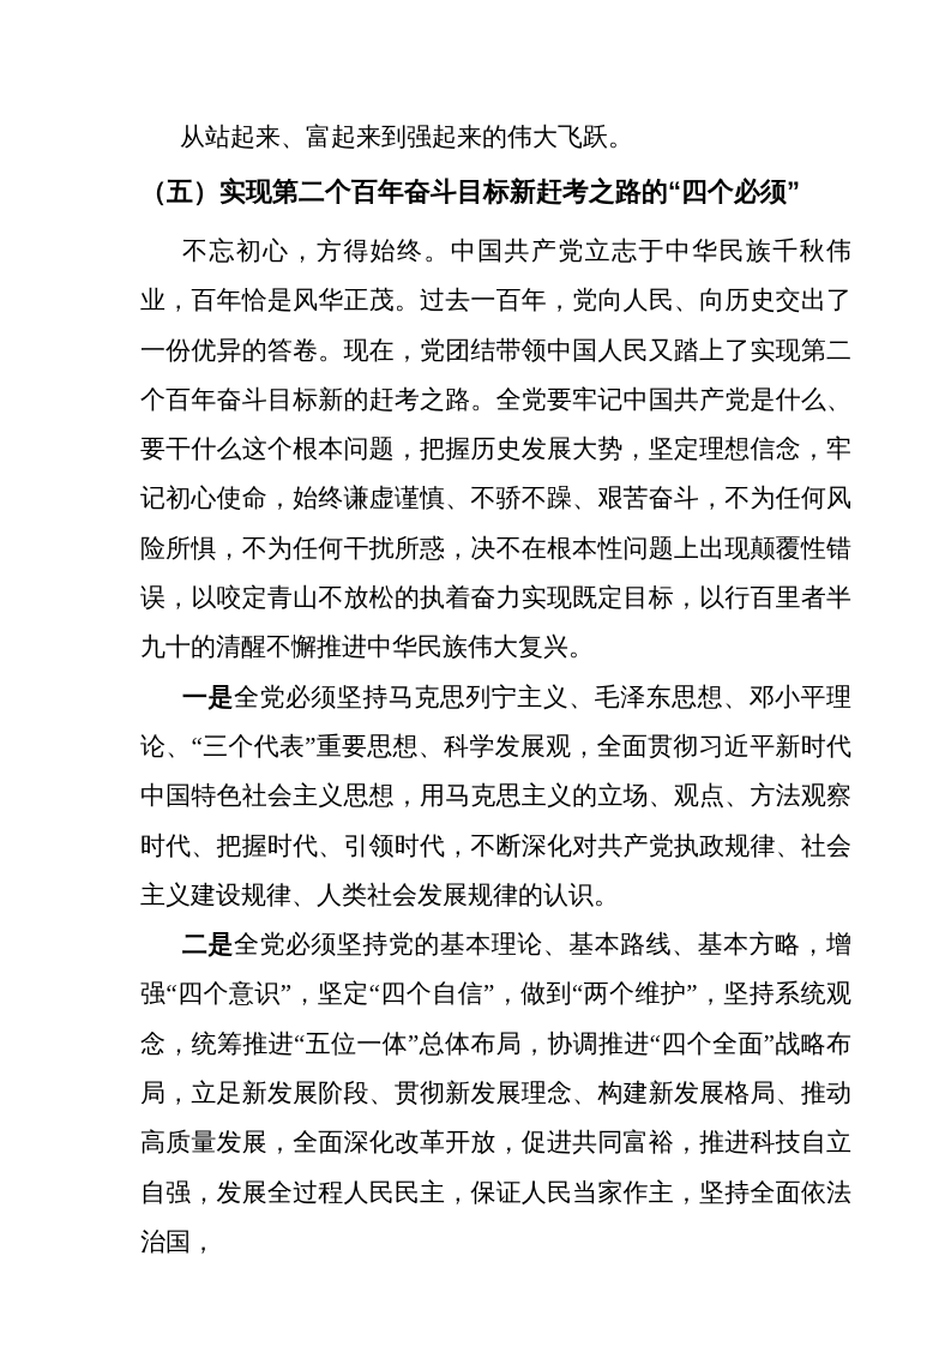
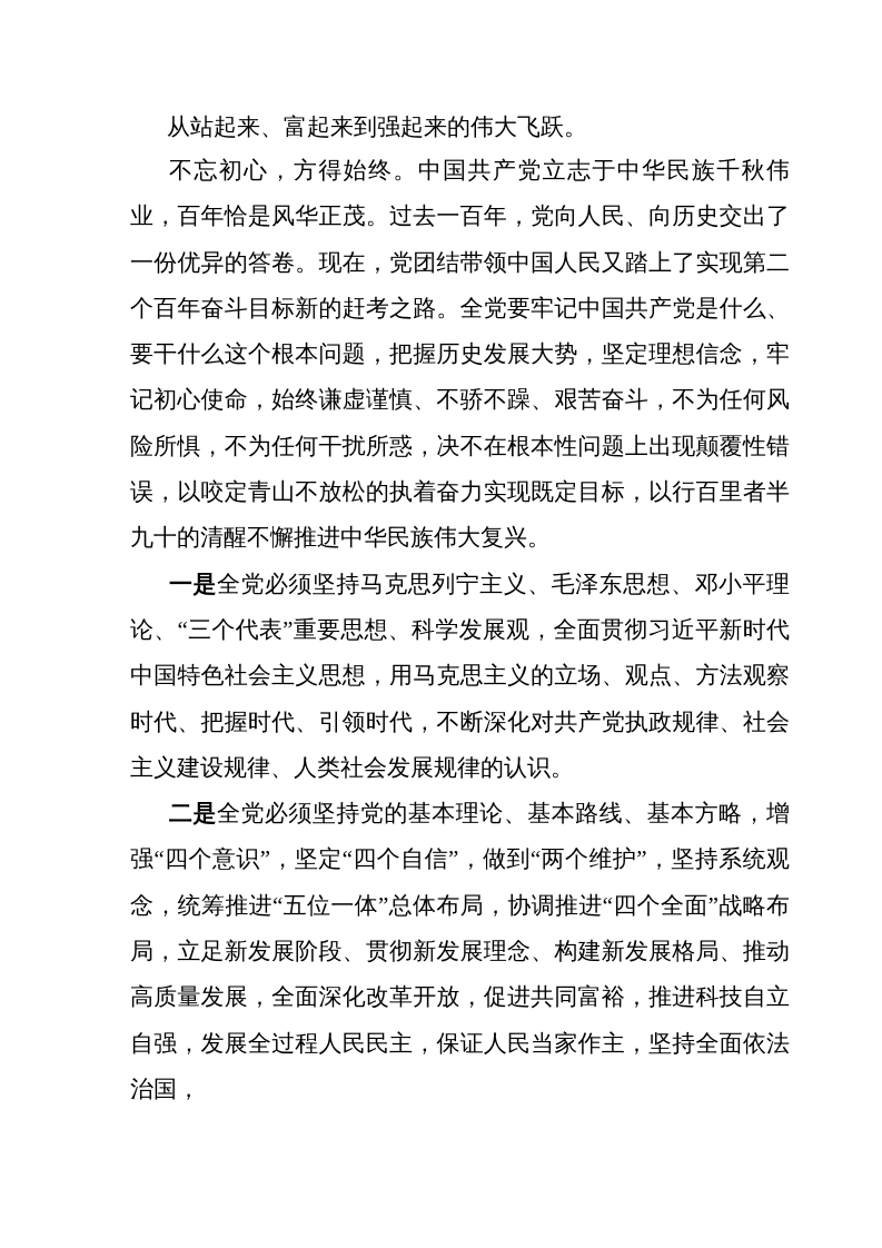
  从站起来、富起来到强起来的伟大飞跃。
- （五）实现第二个百年奋斗目标新赶考之路的“四个必须”
  不忘初心，方得始终。中国共产党立志于中华民族千秋伟业，百年恰是风华正茂。过去一百年，党向人民、向历史交出了一份优异的答卷。现在，党团结带领中国人民又踏上了实现第二个百年奋斗目标新的赶考之路。全党要牢记中国共产党是什么、要干什么这个根本问题，把握历史发展大势，坚定理想信念，牢记初心使命，始终谦虚谨慎、不骄不躁、艰苦奋斗，不为任何风险所惧，不为任何干扰所惑，决不在根本性问题上出现颠覆性错误，以咬定青山不放松的执着奋力实现既定目标，以行百里者半九十的清醒不懈推进中华民族伟大复兴。
  一是全党必须坚持马克思列宁主义、毛泽东思想、邓小平理论、“三个代表”重要思想、科学发展观，全面贯彻习近平新时代中国特色社会主义思想，用马克思主义的立场、观点、方法观察时代、把握时代、引领时代，不断深化对共产党执政规律、社会主义建设规律、人类社会发展规律的认识。
  二是全党必须坚持党的基本理论、基本路线、基本方略，增强“四个意识”，坚定“四个自信”，做到“两个维护”，坚持系统观念，统筹推进“五位一体”总体布局，协调推进“四个全面”战略布局，立足新发展阶段、贯彻新发展理念、构建新发展格局、推动高质量发展，全面深化改革开放，促进共同富裕，推进科技自立自强，发展全过程人民民主，保证人民当家作主，坚持全面依法治国，
